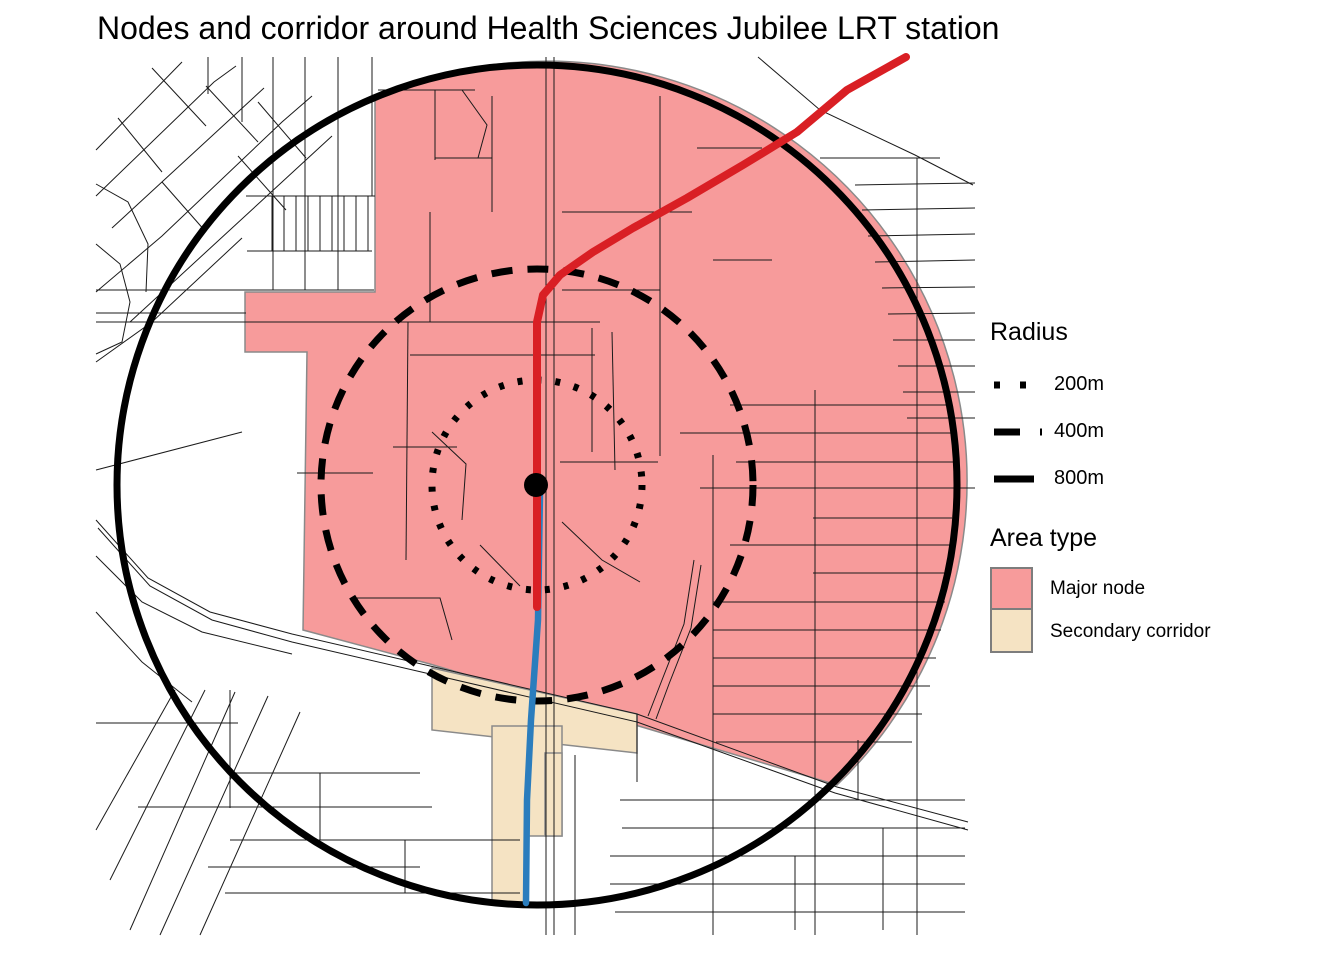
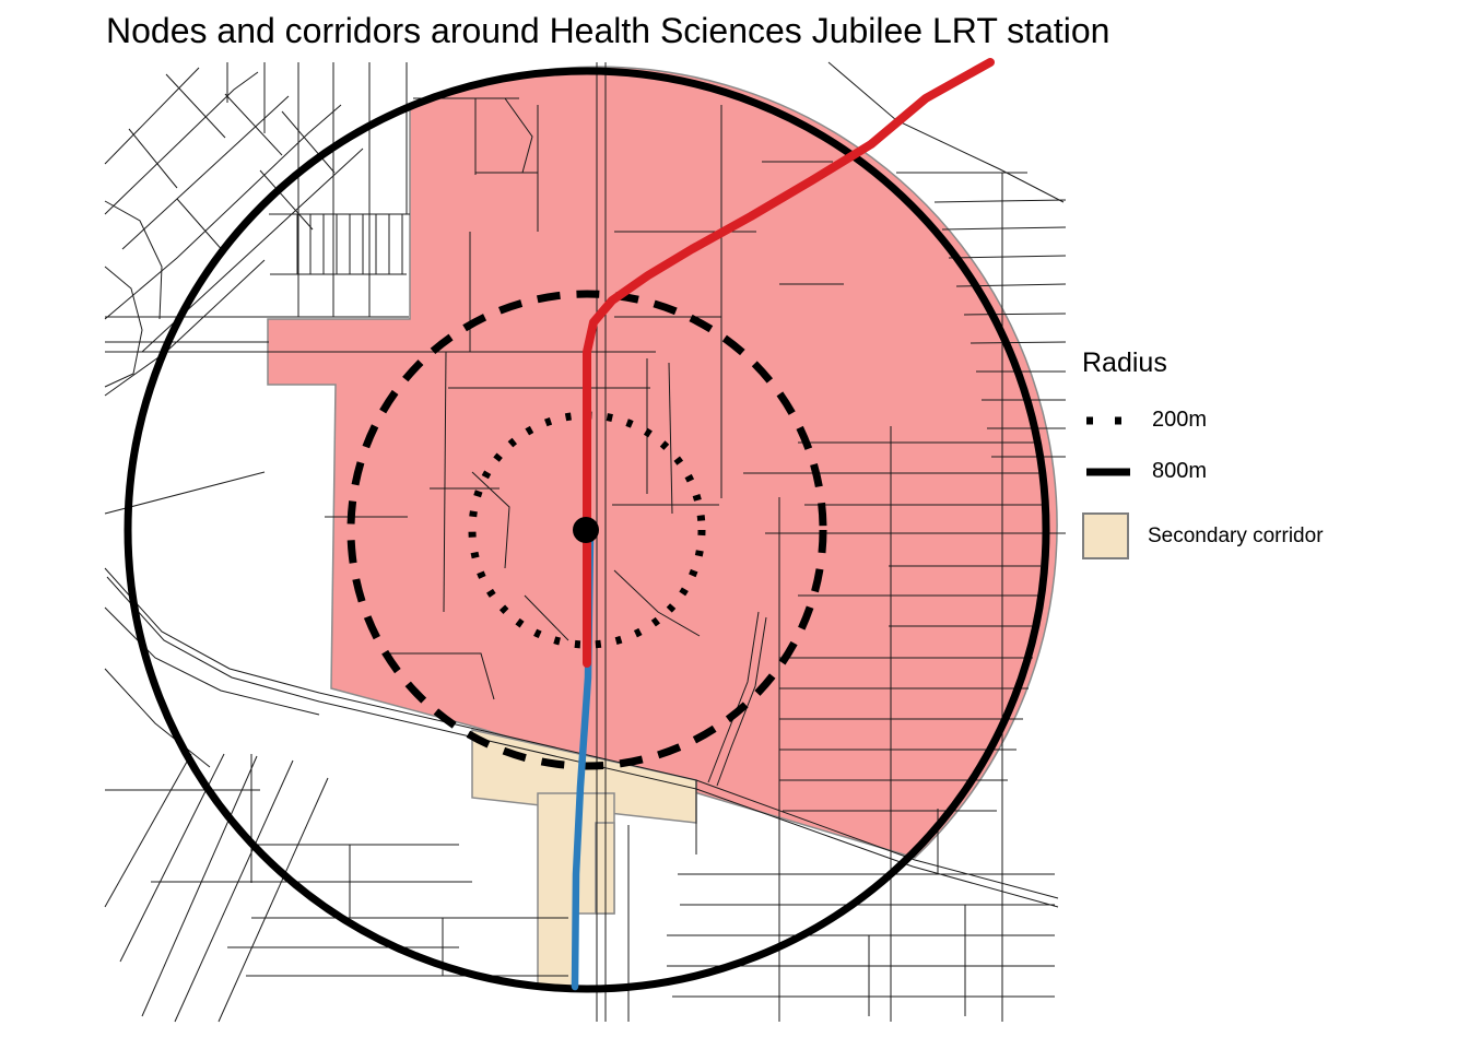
- Nodes and corridor around Health Sciences Jubilee LRT station
+ Nodes and corridors around Health Sciences Jubilee LRT station
  Radius
  200m
- 400m
  800m
- Area type
- Major node
  Secondary corridor
